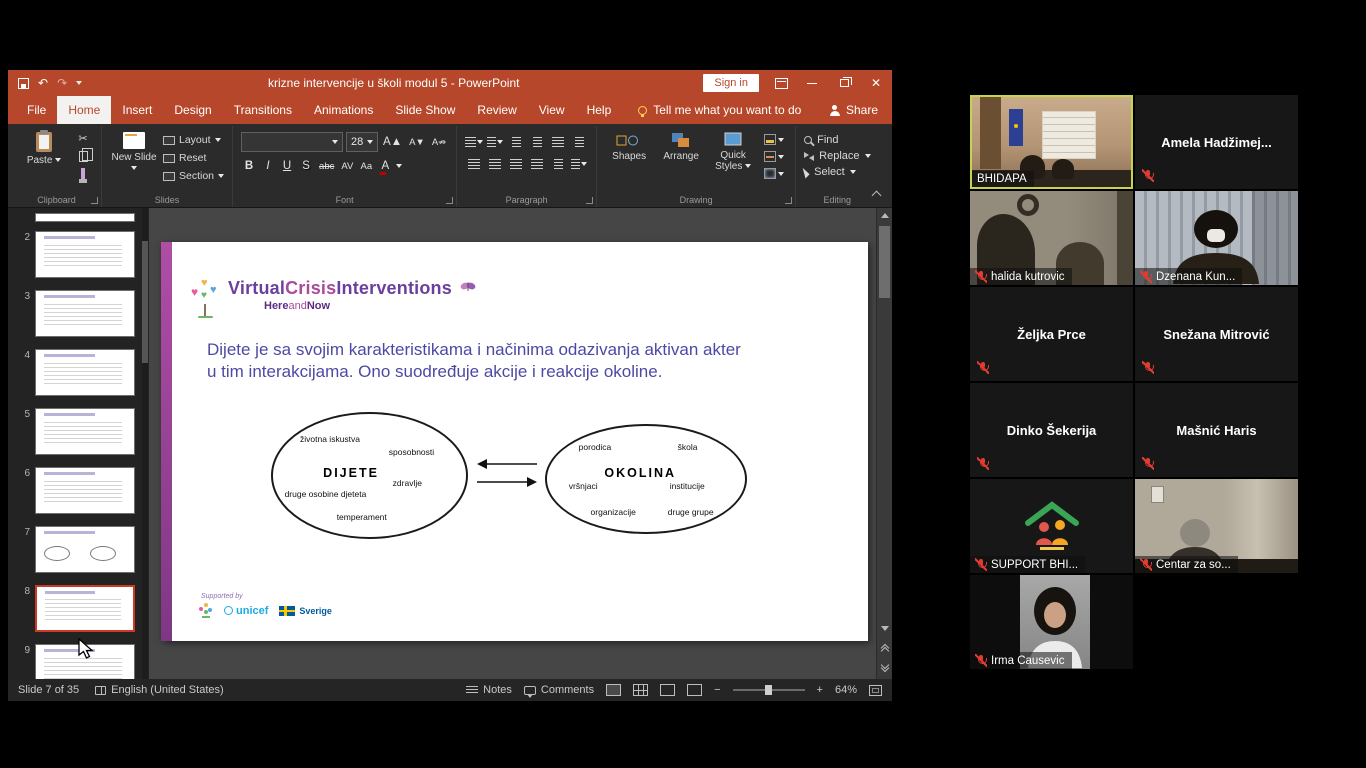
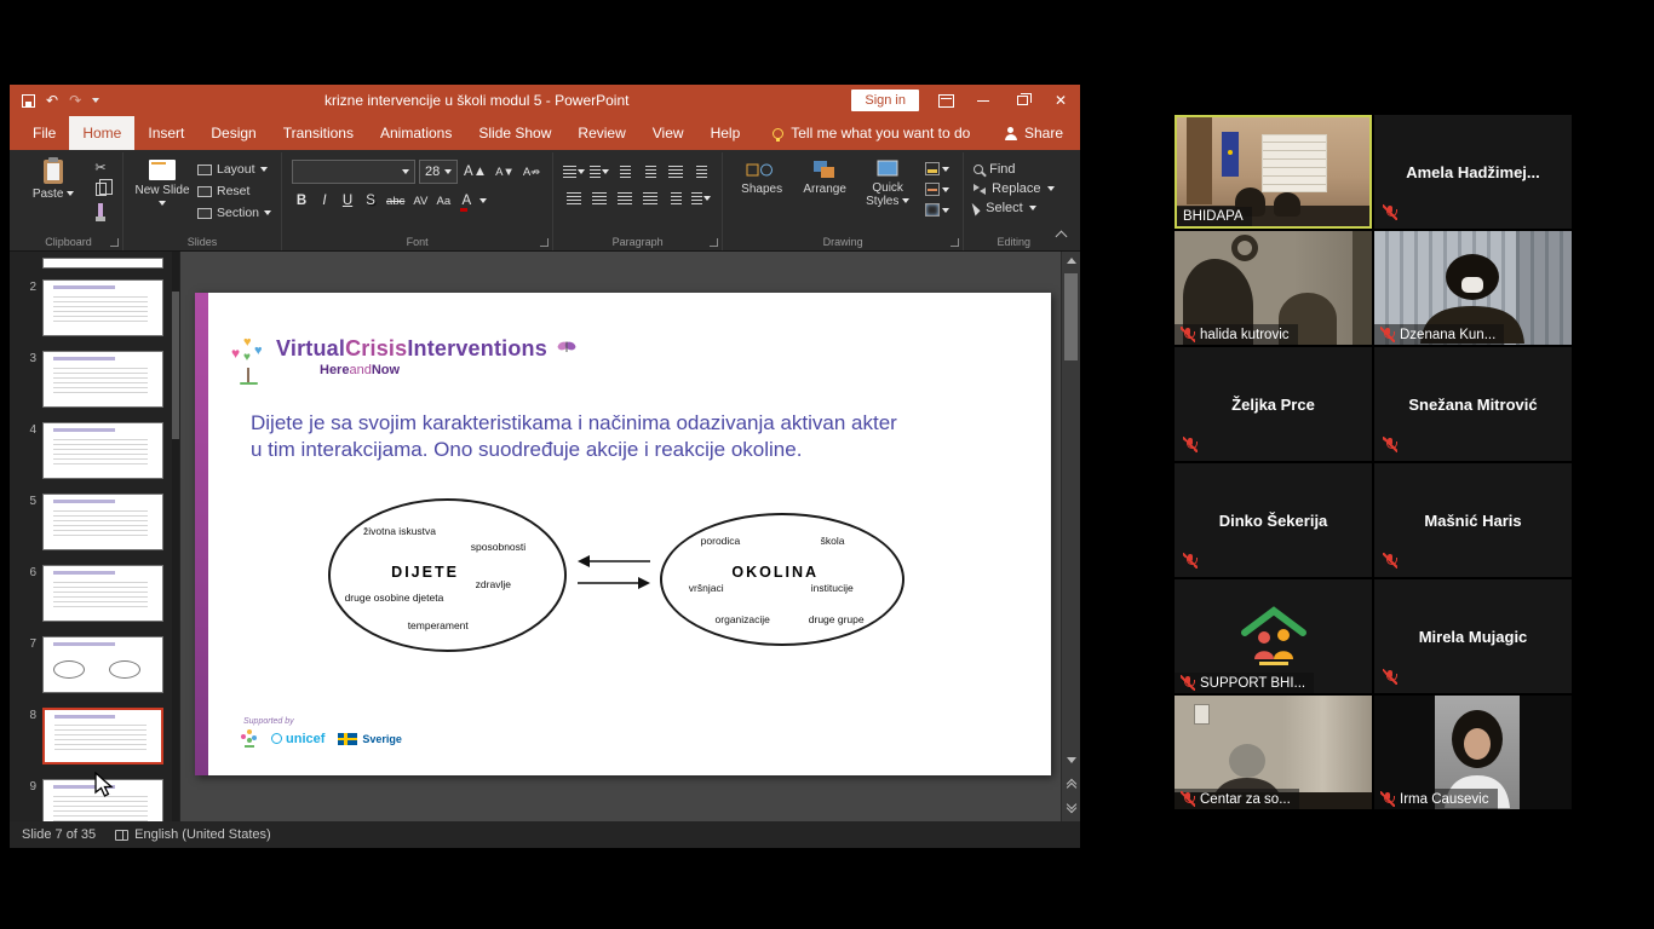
  ↶
  ↷
  krizne intervencije u školi modul 5 - PowerPoint
  Sign in
  ✕
  File
  Home
  Insert
  Design
  Transitions
  Animations
  Slide Show
  Review
  View
  Help
  Tell me what you want to do
  Share
  Paste
  ✂
  Clipboard
  New Slide
  Layout
  Reset
  Section
  Slides
  28
  A▲
  A▼
  A⇏
  B
  I
  U
  S
  abc
  AV
  Aa
  A
  Font
  Paragraph
  Shapes
  Arrange
  Quick Styles
  Drawing
  Find
  Replace
  Select
  Editing
  2
  3
  4
  5
  6
  7
  8
  9
  ♥
  ♥
  ♥
  ♥
  VirtualCrisisInterventions
  HereandNow
  Dijete je sa svojim karakteristikama i načinima odazivanja aktivan akter
  u tim interakcijama. Ono suodređuje akcije i reakcije okoline.
  životna iskustva
  sposobnosti
  DIJETE
  zdravlje
  druge osobine djeteta
  temperament
  porodica
  škola
  OKOLINA
  vršnjaci
  institucije
  organizacije
  druge grupe
  unicef
  Sverige
  Slide 7 of 35
  English (United States)
- Notes
- Comments
- −
- +
- 64%
  BHIDAPA
  Amela Hadžimej...
  halida kutrovic
  Dzenana Kun...
  Željka Prce
  Snežana Mitrović
  Dinko Šekerija
  Mašnić Haris
  SUPPORT BHI...
+ Mirela Mujagic
  Centar za so...
  Irma Causevic
